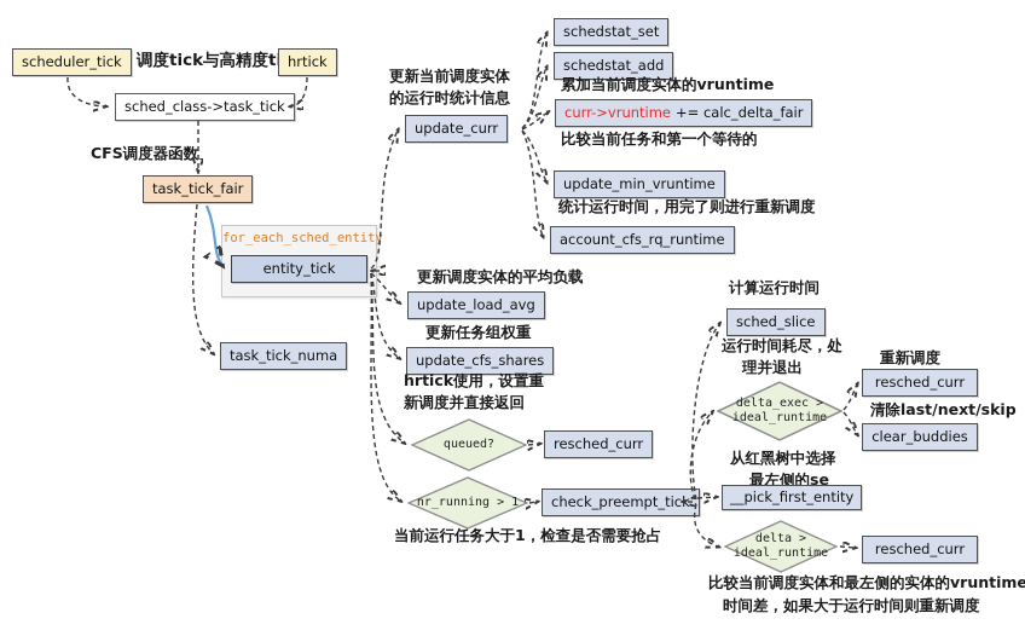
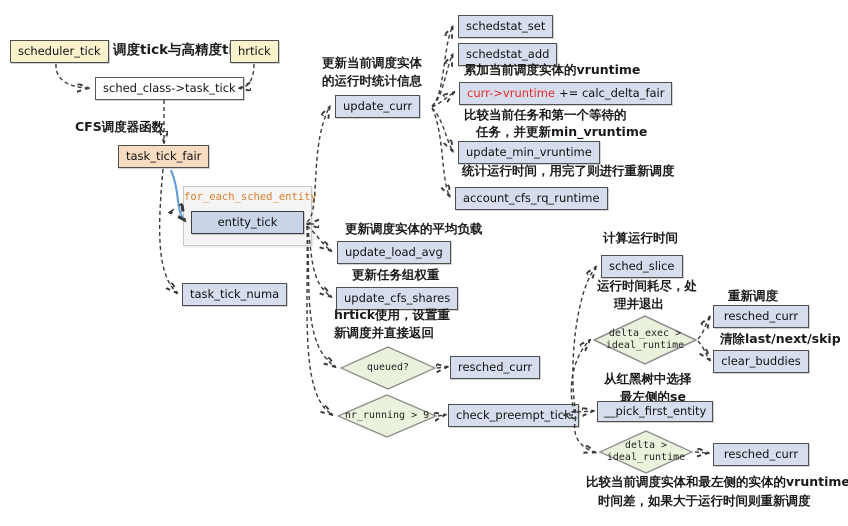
  scheduler_tick
  调度tick与高精度t
  hrtick
  sched_class->task_tick
  CFS调度器函数
  task_tick_fair
  for_each_sched_entit
  entity_tick
  task_tick_numa
  更新当前调度实体
  的运行时统计信息
  update_curr
  schedstat_set
  schedstat_add
  累加当前调度实体的vruntime
  curr->vruntime += calc_delta_fair
  比较当前任务和第一个等待的
+ 任务，并更新min_vruntime
  update_min_vruntime
  统计运行时间，用完了则进行重新调度
  account_cfs_rq_runtime
  更新调度实体的平均负载
  update_load_avg
  更新任务组权重
  update_cfs_shares
  hrtick使用，设置重
  新调度并直接返回
  queued?
  resched_curr
- nr_running > 1
+ nr_running > 9
  check_preempt_tick
- 当前运行任务大于1，检查是否需要抢占
  计算运行时间
  sched_slice
  运行时间耗尽，处
  理并退出
  delta_exec >
  ideal_runtime
  重新调度
  resched_curr
  清除last/next/skip
  clear_buddies
  从红黑树中选择
  最左侧的se
  __pick_first_entity
  delta >
  ideal_runtime
  resched_curr
  比较当前调度实体和最左侧的实体的vruntime
  时间差，如果大于运行时间则重新调度
